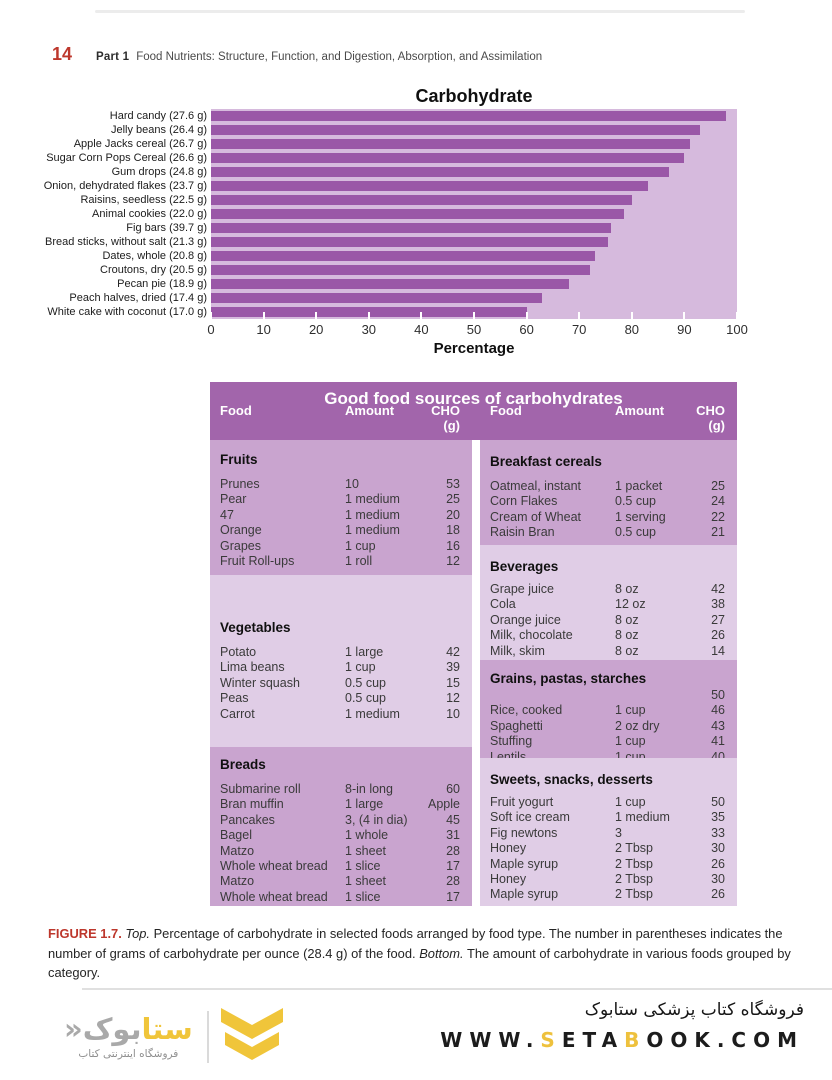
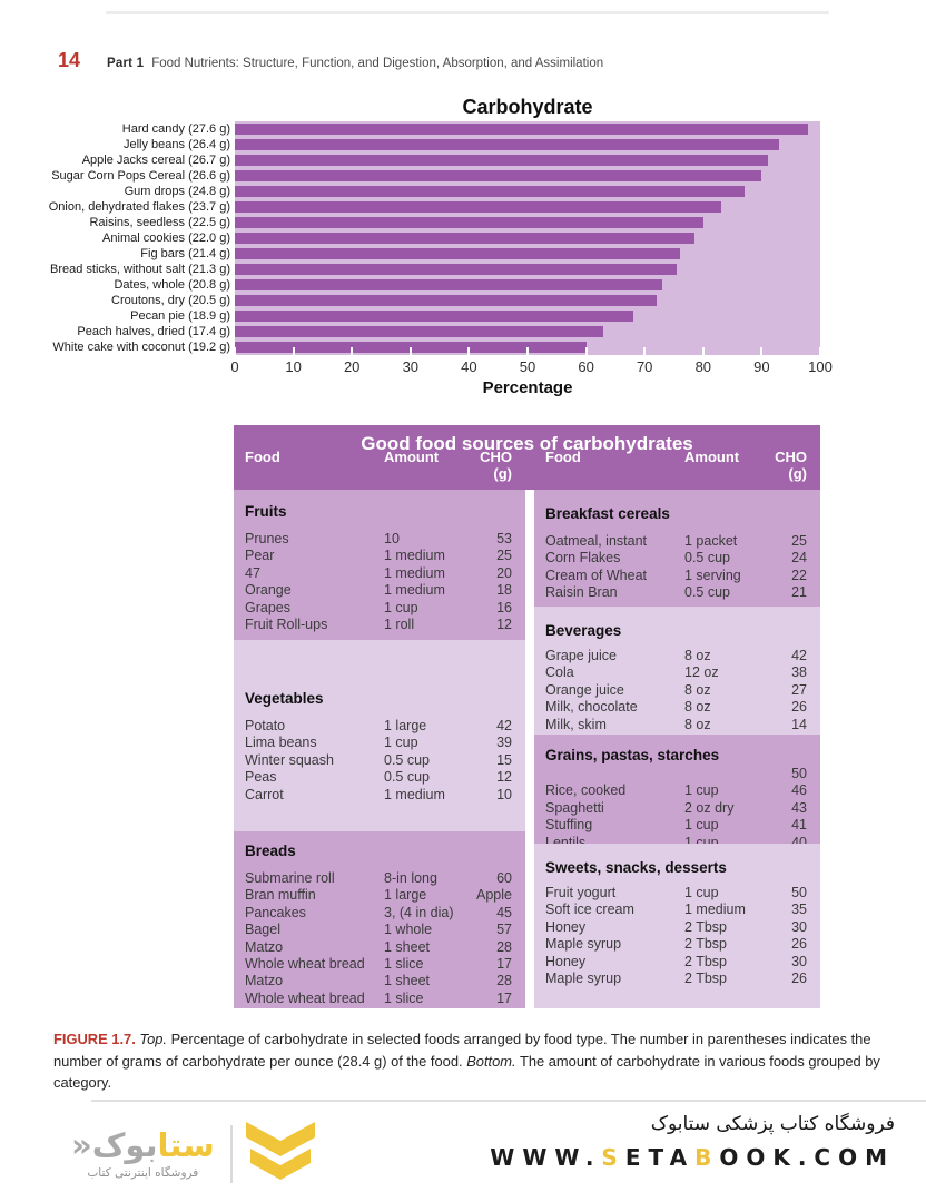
  14
  Part 1
  Food Nutrients: Structure, Function, and Digestion, Absorption, and Assimilation
  Carbohydrate
  Hard candy (27.6 g)
  Jelly beans (26.4 g)
  Apple Jacks cereal (26.7 g)
  Sugar Corn Pops Cereal (26.6 g)
  Gum drops (24.8 g)
  Onion, dehydrated flakes (23.7 g)
  Raisins, seedless (22.5 g)
  Animal cookies (22.0 g)
- Fig bars (39.7 g)
+ Fig bars (21.4 g)
  Bread sticks, without salt (21.3 g)
  Dates, whole (20.8 g)
  Croutons, dry (20.5 g)
  Pecan pie (18.9 g)
  Peach halves, dried (17.4 g)
- White cake with coconut (17.0 g)
+ White cake with coconut (19.2 g)
  0
  10
  20
  30
  40
  50
  60
  70
  80
  90
  100
  Percentage
  Good food sources of carbohydrates
  Food
  Amount
  CHO (g)
  Food
  Amount
  CHO (g)
  Fruits
  Prunes
  10
  53
  Pear
  1 medium
  25
  47
  1 medium
  20
  Orange
  1 medium
  18
  Grapes
  1 cup
  16
  Fruit Roll-ups
  1 roll
  12
  Vegetables
  Potato
  1 large
  42
  Lima beans
  1 cup
  39
  Winter squash
  0.5 cup
  15
  Peas
  0.5 cup
  12
  Carrot
  1 medium
  10
  Breads
  Submarine roll
  8-in long
  60
  Bran muffin
  1 large
  Apple
  Pancakes
  3, (4 in dia)
  45
  Bagel
  1 whole
- 31
+ 57
  Matzo
  1 sheet
  28
  Whole wheat bread
  1 slice
  17
  Matzo
  1 sheet
  28
  Whole wheat bread
  1 slice
  17
  Breakfast cereals
  Oatmeal, instant
  1 packet
  25
  Corn Flakes
  0.5 cup
  24
  Cream of Wheat
  1 serving
  22
  Raisin Bran
  0.5 cup
  21
  Beverages
  Grape juice
  8 oz
  42
  Cola
  12 oz
  38
  Orange juice
  8 oz
  27
  Milk, chocolate
  8 oz
  26
  Milk, skim
  8 oz
  14
  Grains, pastas, starches
  50
  Rice, cooked
  1 cup
  46
  Spaghetti
  2 oz dry
  43
  Stuffing
  1 cup
  41
  Lentils
  1 cup
  40
  Sweets, snacks, desserts
  Fruit yogurt
  1 cup
  50
  Soft ice cream
  1 medium
  35
- Fig newtons
- 3
- 33
  Honey
  2 Tbsp
  30
  Maple syrup
  2 Tbsp
  26
  Honey
  2 Tbsp
  30
  Maple syrup
  2 Tbsp
  26
  FIGURE 1.7. Top. Percentage of carbohydrate in selected foods arranged by food type. The number in parentheses indicates the number of grams of carbohydrate per ounce (28.4 g) of the food. Bottom. The amount of carbohydrate in various foods grouped by category.
  ستابوک«
  فروشگاه اینترنتی کتاب
  فروشگاه کتاب پزشکی ستابوک
  WWW.SETABOOK.COM
